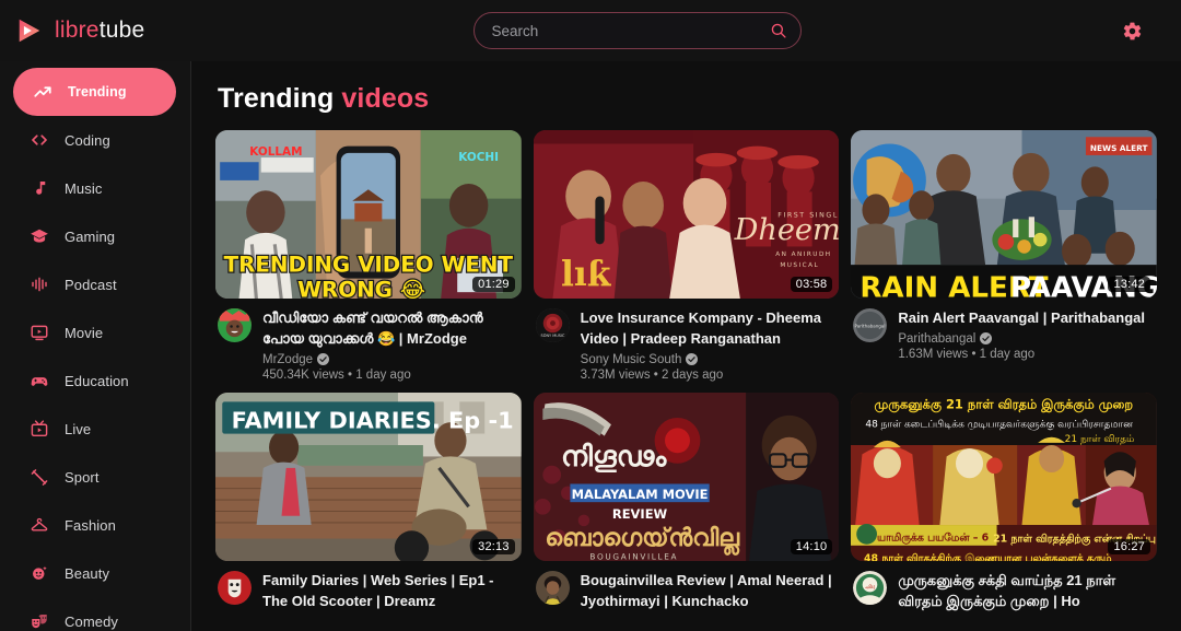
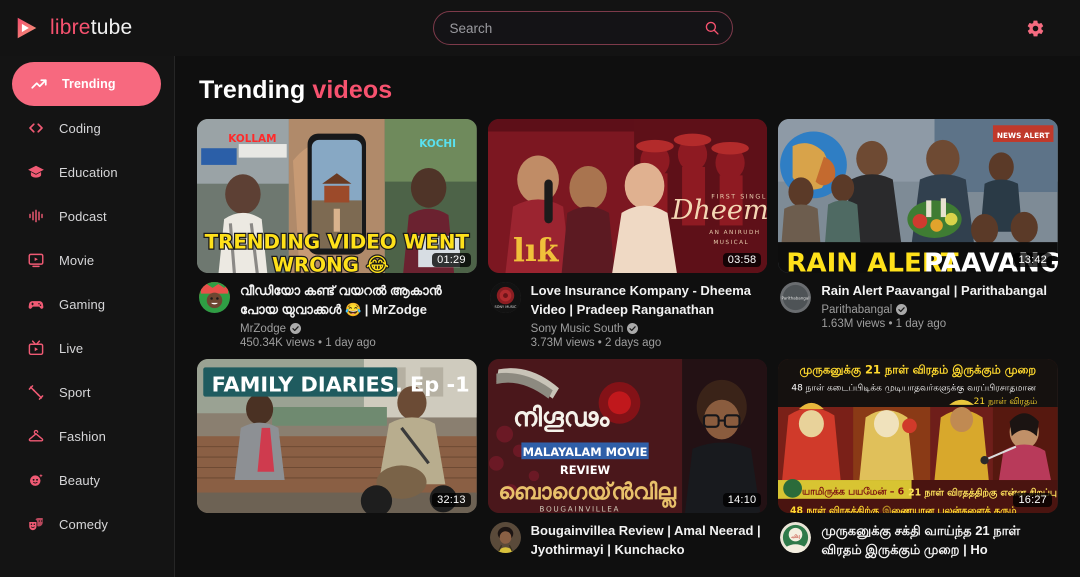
  libretube
  Search
  Trending
  Coding
- Music
- Gaming
+ Education
  Podcast
  Movie
- Education
+ Gaming
  Live
  Sport
  Fashion
  Beauty
  Comedy
  Trending videos
  KOLLAM
  KOCHI
  TRENDING VIDEO WENT
  WRONG 😂
  01:29
  വീഡിയോ കണ്ട് വയറൽ ആകാൻ പോയ യുവാക്കൾ 😂 | MrZodge
  MrZodge
  450.34K views • 1 day ago
  lıƙ
  Dheem
  03:58
  Love Insurance Kompany - Dheema Video | Pradeep Ranganathan
  Sony Music South
  3.73M views • 2 days ago
  NEWS ALERT
  RAIN ALERT
  PAAVANG
  13:42
  Rain Alert Paavangal | Parithabangal
  Parithabangal
  1.63M views • 1 day ago
  FAMILY DIARIES. Ep -1
  32:13
- Family Diaries | Web Series | Ep1 - The Old Scooter | Dreamz
  നിഗൂഢം
  MALAYALAM MOVIE
  REVIEW
  ബൊഗെയ്ൻവില്ല
  BOUGAINVILLEA
  14:10
  Bougainvillea Review | Amal Neerad | Jyothirmayi | Kunchacko
  யாமிருக்க பயமேன் – 6
  முருகனுக்கு 21 நாள் விரதம் இருக்கும் முறை
  48 நாள் கடைப்பிடிக்க முடியாதவர்களுக்கு வரப்பிரசாதமான
  21 நாள் விரதம்
  21 நாள் விரதத்திற்கு என்ன சிறப்பு
  48 நாள் விரதத்திற்கு இணையான பலன்களைத் தரும்
  16:27
  அ
  முருகனுக்கு சக்தி வாய்ந்த 21 நாள் விரதம் இருக்கும் முறை | Ho
